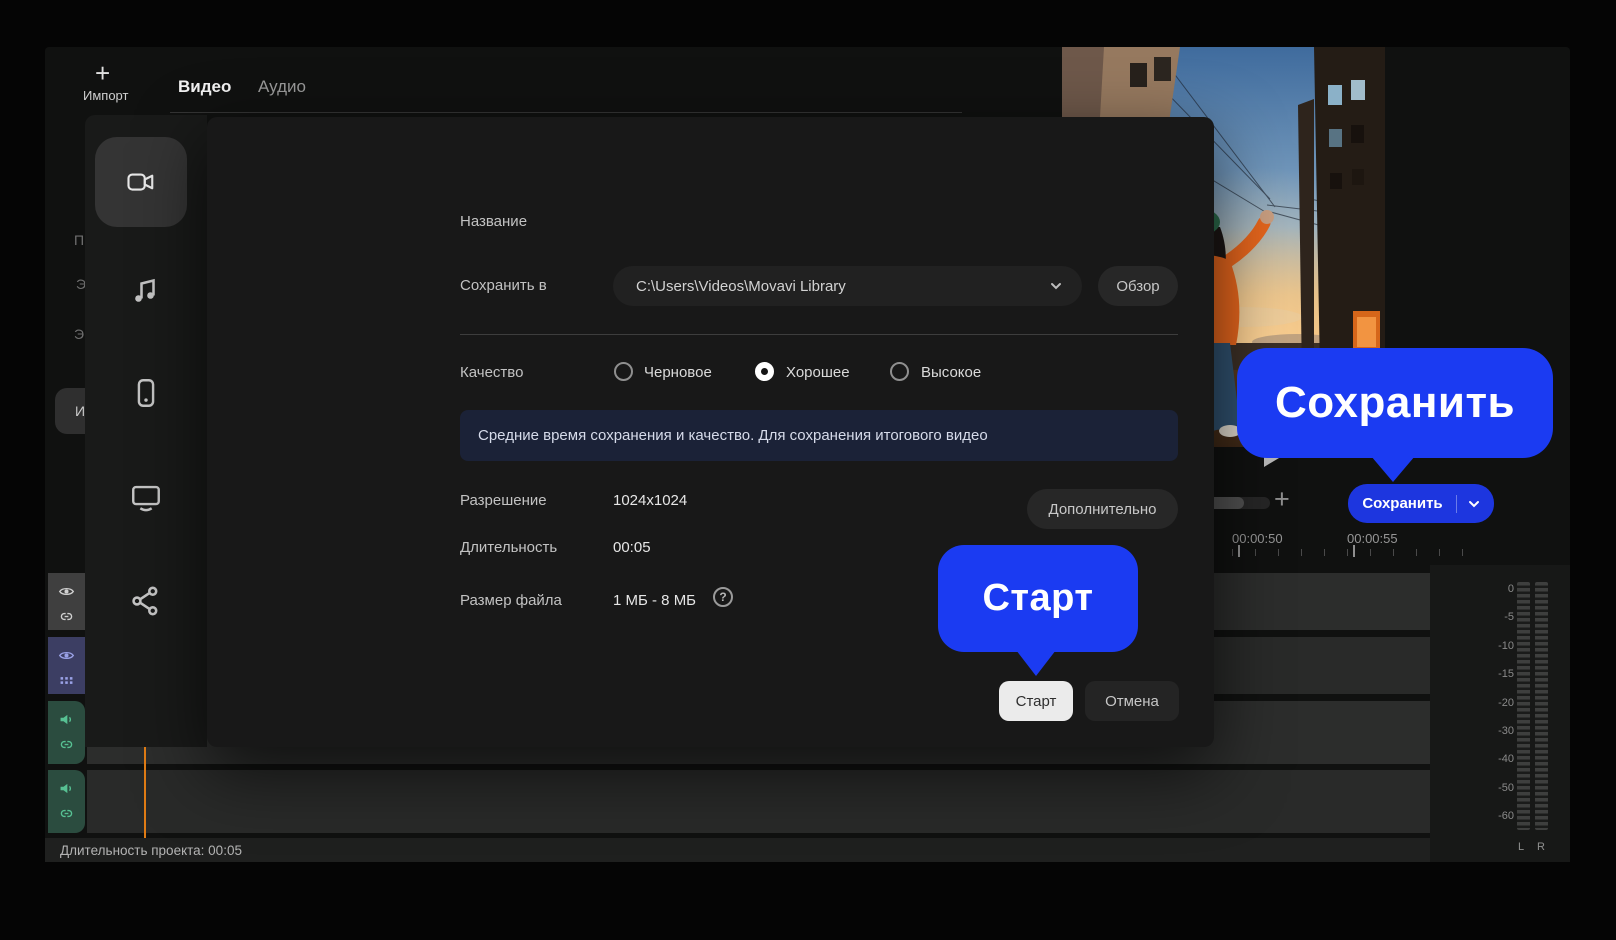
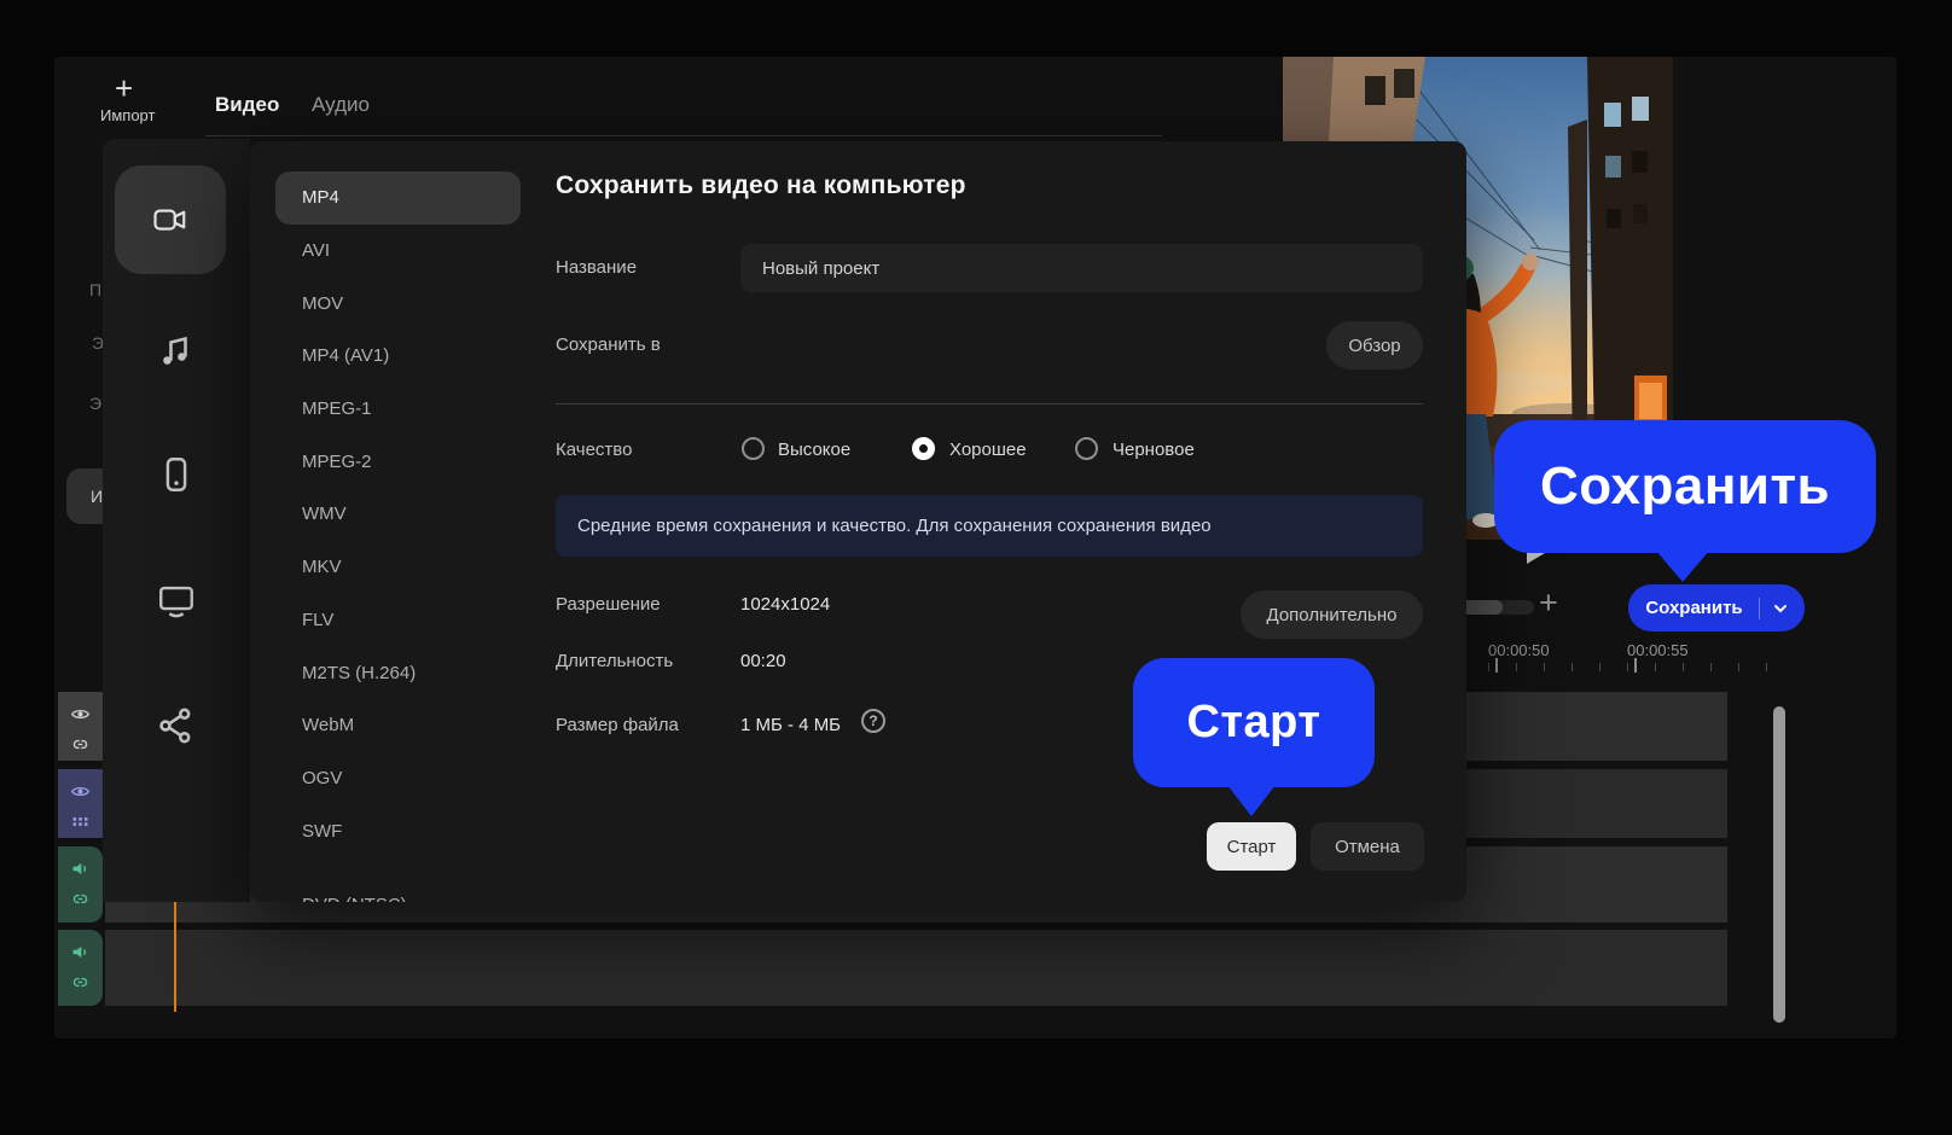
  +
  Импорт
  Видео
  Аудио
  00:00:50
  00:00:55
  +
  Сохранить
- 0
- -5
- -10
- -15
- -20
- -30
- -40
- -50
- -60
- L
- R
- Длительность проекта: 00:05
  П
  Э
  Э
+ MP4
+ AVI
+ MOV
+ MP4 (AV1)
+ MPEG-1
+ MPEG-2
+ WMV
+ MKV
+ FLV
+ M2TS (H.264)
+ WebM
+ OGV
+ SWF
+ Сохранить видео на компьютер
  Название
+ Новый проект
  Сохранить в
- C:\Users\Videos\Movavi Library
  Обзор
  Качество
- Черновое
+ Высокое
  Хорошее
- Высокое
+ Черновое
- Средние время сохранения и качество. Для сохранения итогового видео
+ Средние время сохранения и качество. Для сохранения сохранения видео
  Разрешение
  1024x1024
  Дополнительно
  Длительность
- 00:05
+ 00:20
  Размер файла
- 1 МБ - 8 МБ
+ 1 МБ - 4 МБ
  ?
  Старт
  Отмена
  Сохранить
  Старт
